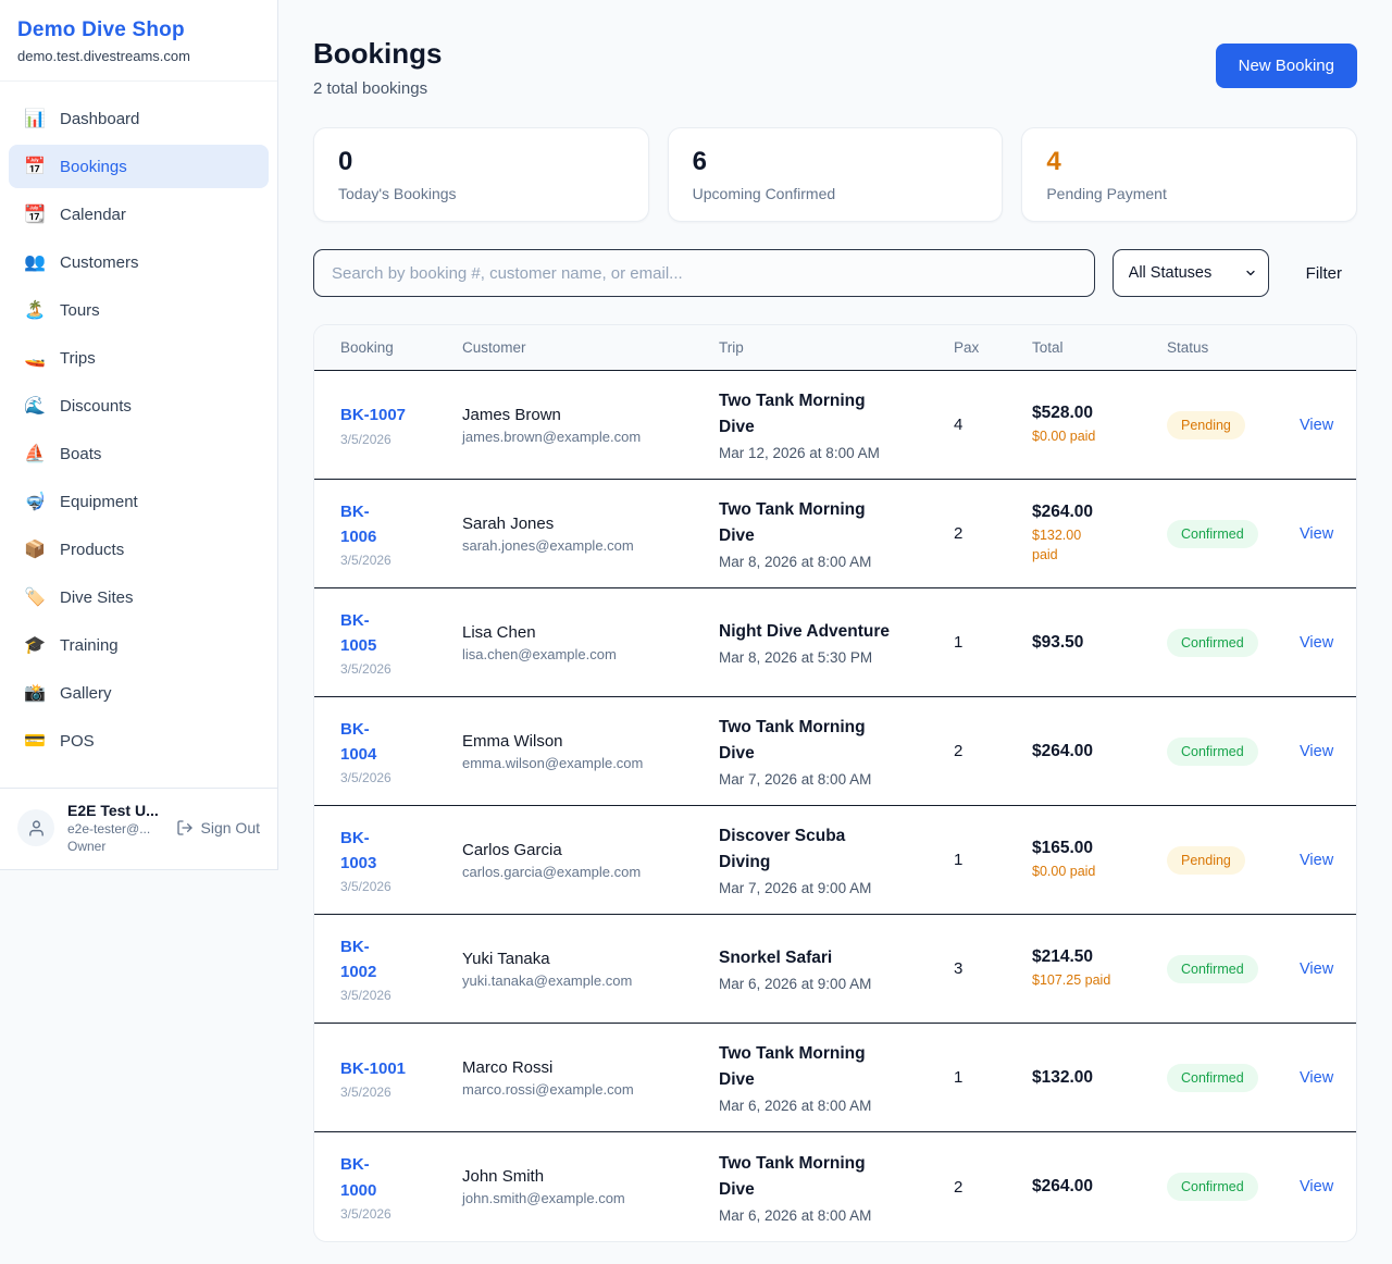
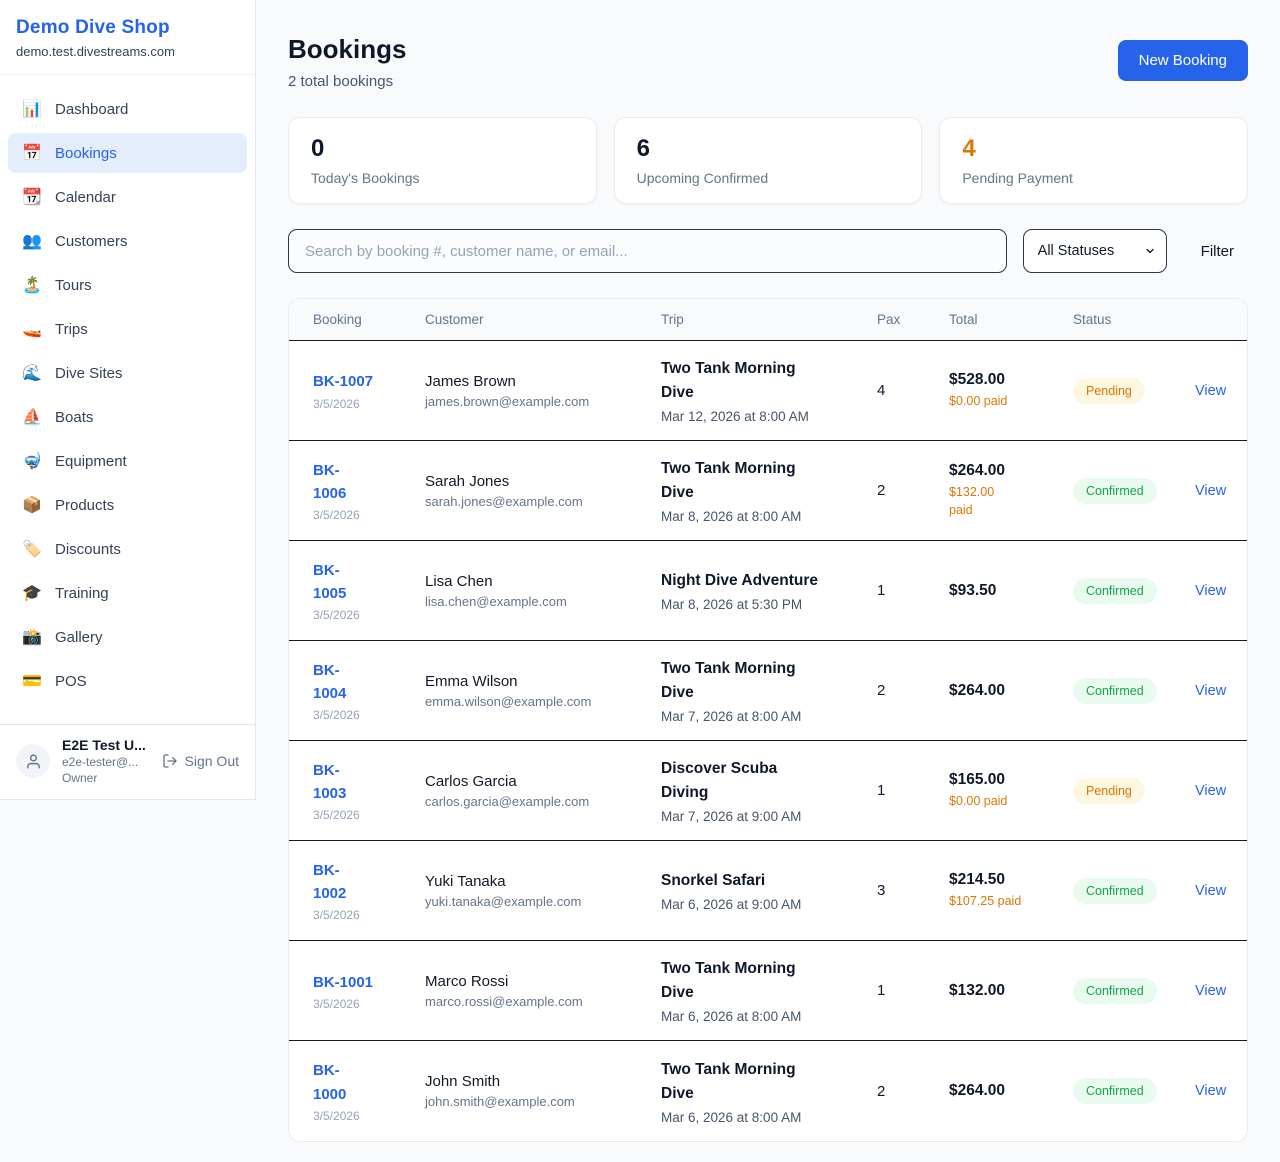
  Demo Dive Shop
  demo.test.divestreams.com
  📊
  Dashboard
  📅
  Bookings
  📆
  Calendar
  👥
  Customers
  🏝️
  Tours
  🚤
  Trips
  🌊
- Discounts
+ Dive Sites
  ⛵
  Boats
  🤿
  Equipment
  📦
  Products
  🏷️
- Dive Sites
+ Discounts
  🎓
  Training
  📸
  Gallery
  💳
  POS
  E2E Test U...
  e2e-tester@...
  Owner
  Sign Out
  Bookings
  2 total bookings
  New Booking
  0
  Today's Bookings
  6
  Upcoming Confirmed
  4
  Pending Payment
  Search by booking #, customer name, or email...
  All Statuses
  Filter
  Booking
  Customer
  Trip
  Pax
  Total
  Status
  BK-1007
  3/5/2026
  James Brown
  james.brown@example.com
  Two Tank Morning
  Dive
  Mar 12, 2026 at 8:00 AM
  4
  $528.00
  $0.00 paid
  Pending
  View
  BK-
  1006
  3/5/2026
  Sarah Jones
  sarah.jones@example.com
  Two Tank Morning
  Dive
  Mar 8, 2026 at 8:00 AM
  2
  $264.00
  $132.00
  paid
  Confirmed
  View
  BK-
  1005
  3/5/2026
  Lisa Chen
  lisa.chen@example.com
  Night Dive Adventure
  Mar 8, 2026 at 5:30 PM
  1
  $93.50
  Confirmed
  View
  BK-
  1004
  3/5/2026
  Emma Wilson
  emma.wilson@example.com
  Two Tank Morning
  Dive
  Mar 7, 2026 at 8:00 AM
  2
  $264.00
  Confirmed
  View
  BK-
  1003
  3/5/2026
  Carlos Garcia
  carlos.garcia@example.com
  Discover Scuba
  Diving
  Mar 7, 2026 at 9:00 AM
  1
  $165.00
  $0.00 paid
  Pending
  View
  BK-
  1002
  3/5/2026
  Yuki Tanaka
  yuki.tanaka@example.com
  Snorkel Safari
  Mar 6, 2026 at 9:00 AM
  3
  $214.50
  $107.25 paid
  Confirmed
  View
  BK-1001
  3/5/2026
  Marco Rossi
  marco.rossi@example.com
  Two Tank Morning
  Dive
  Mar 6, 2026 at 8:00 AM
  1
  $132.00
  Confirmed
  View
  BK-
  1000
  3/5/2026
  John Smith
  john.smith@example.com
  Two Tank Morning
  Dive
  Mar 6, 2026 at 8:00 AM
  2
  $264.00
  Confirmed
  View
